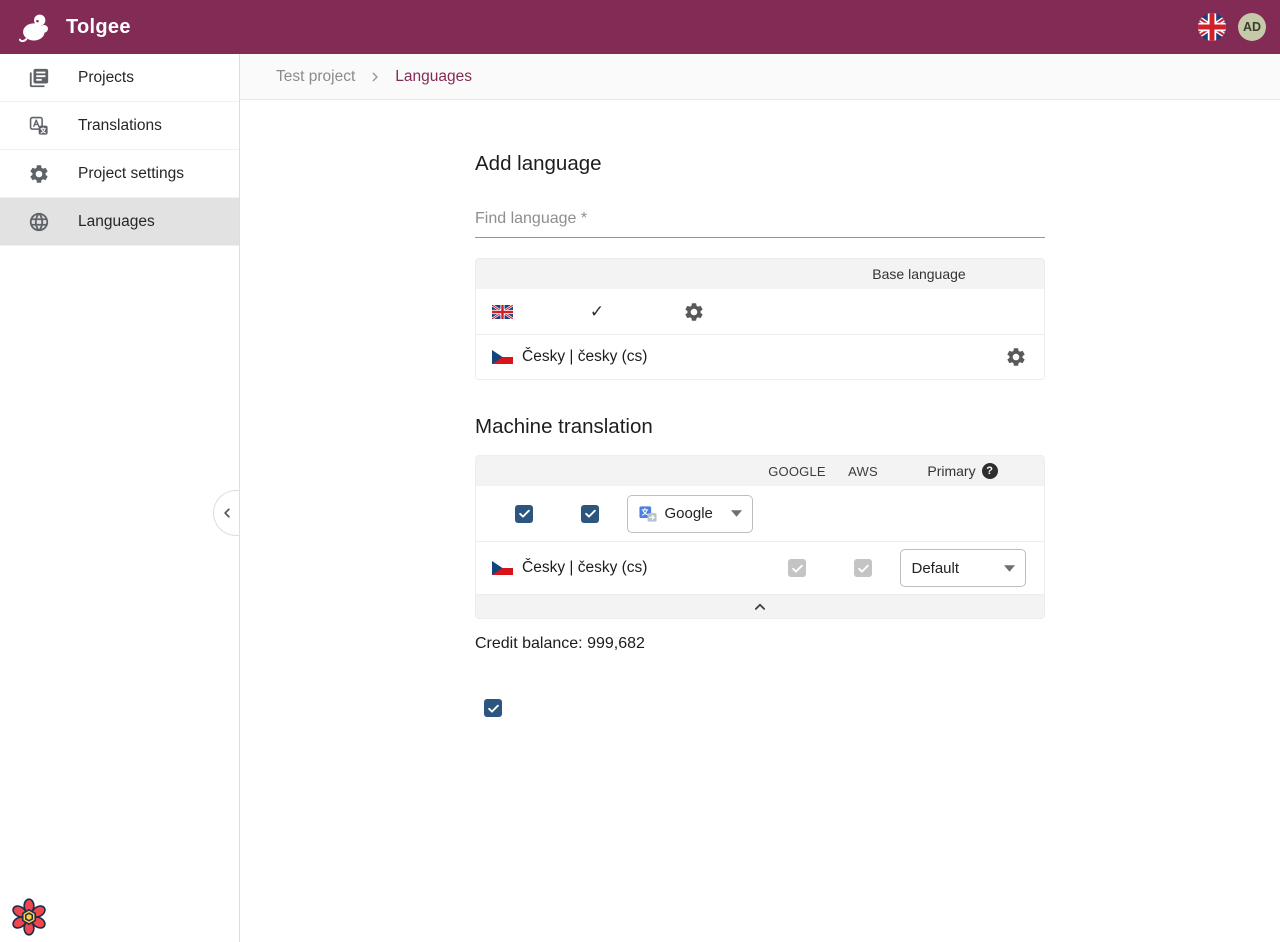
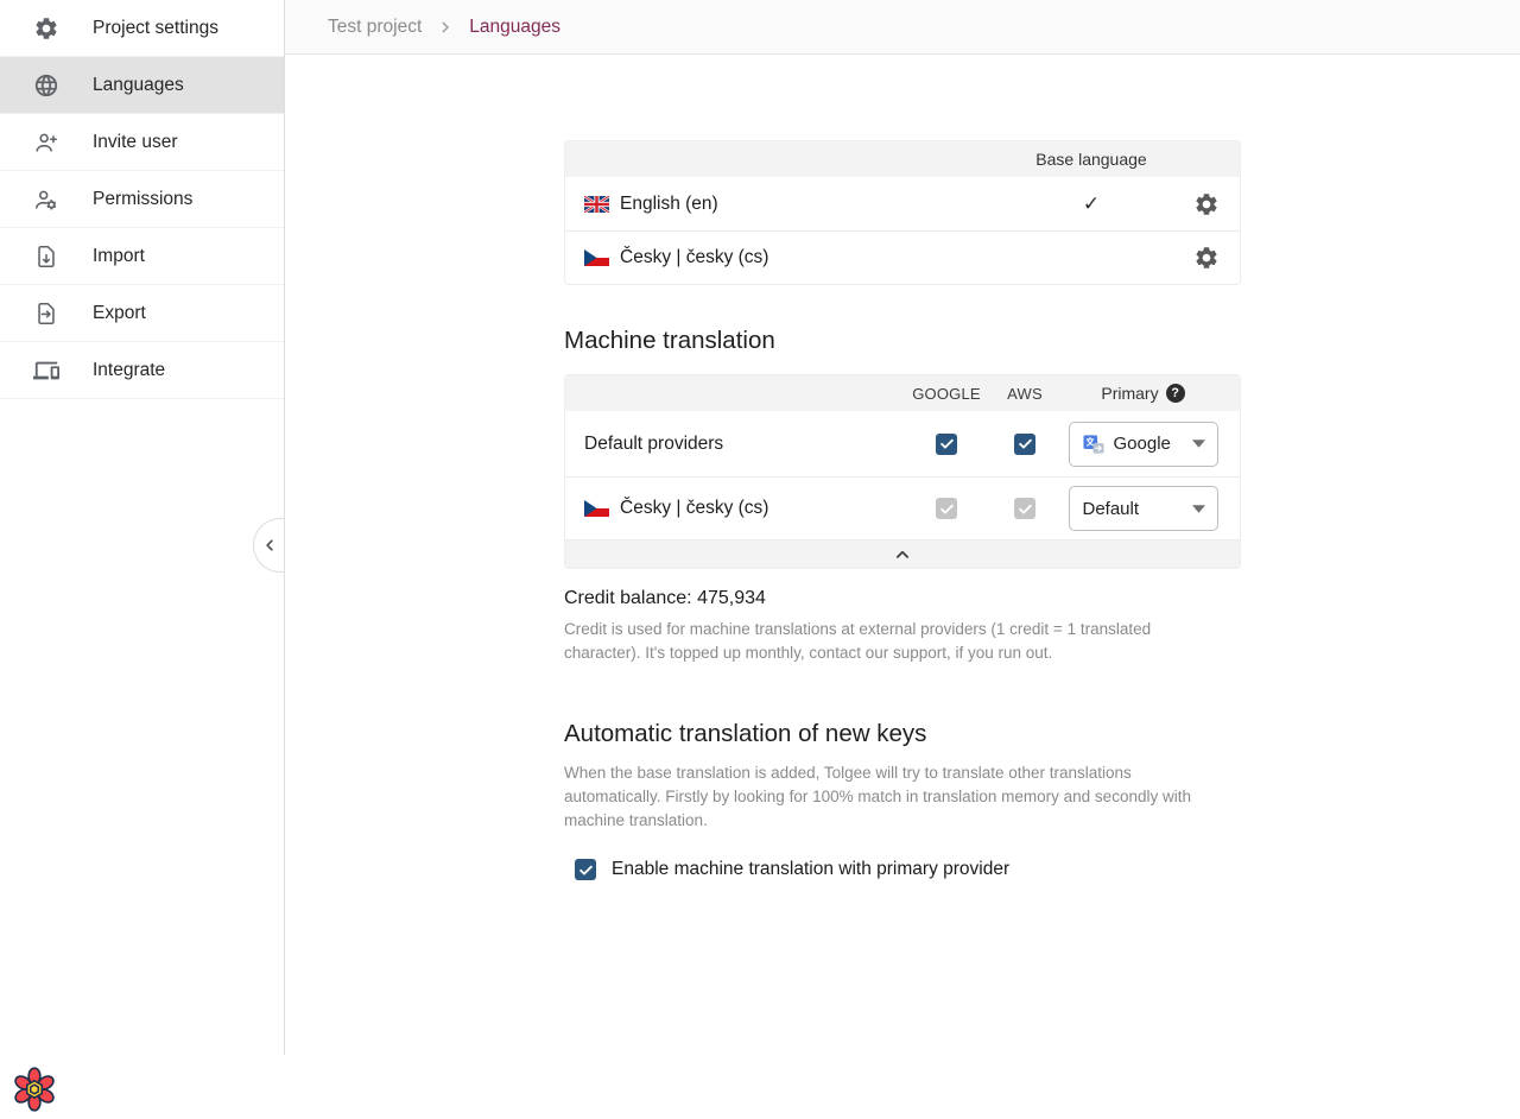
- Tolgee
- AD
- Projects
- Translations
  Project settings
  Languages
+ Invite user
+ Permissions
+ Import
+ Export
+ Integrate
  Test project
  Languages
- Add language
- Find language *
  Base language
+ English (en)
  ✓
  Česky | česky (cs)
  Machine translation
  GOOGLE
  AWS
  Primary
  ?
+ Default providers
  Google
  Česky | česky (cs)
  Default
- Credit balance: 999,682
+ Credit balance: 475,934
+ Credit is used for machine translations at external providers (1 credit = 1 translated character). It's topped up monthly, contact our support, if you run out.
+ Automatic translation of new keys
+ When the base translation is added, Tolgee will try to translate other translations automatically. Firstly by looking for 100% match in translation memory and secondly with machine translation.
+ Enable machine translation with primary provider
